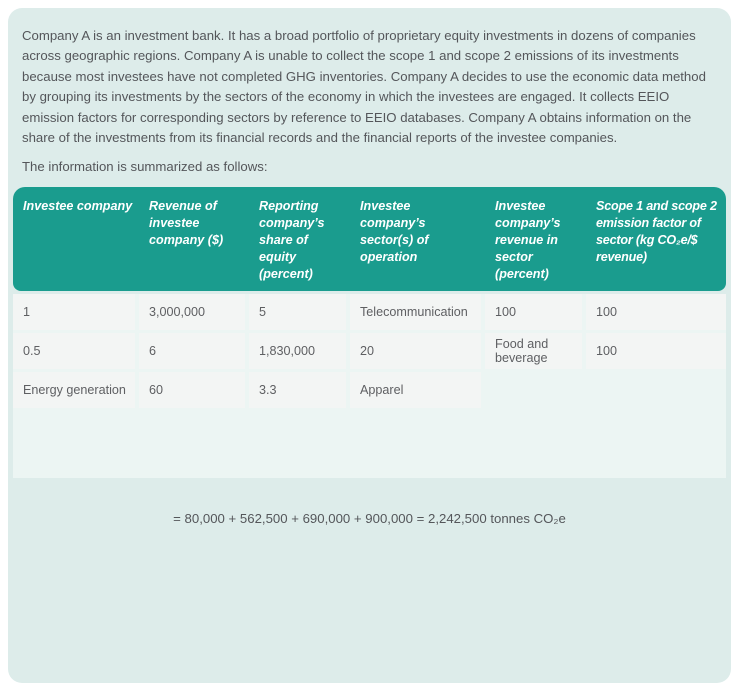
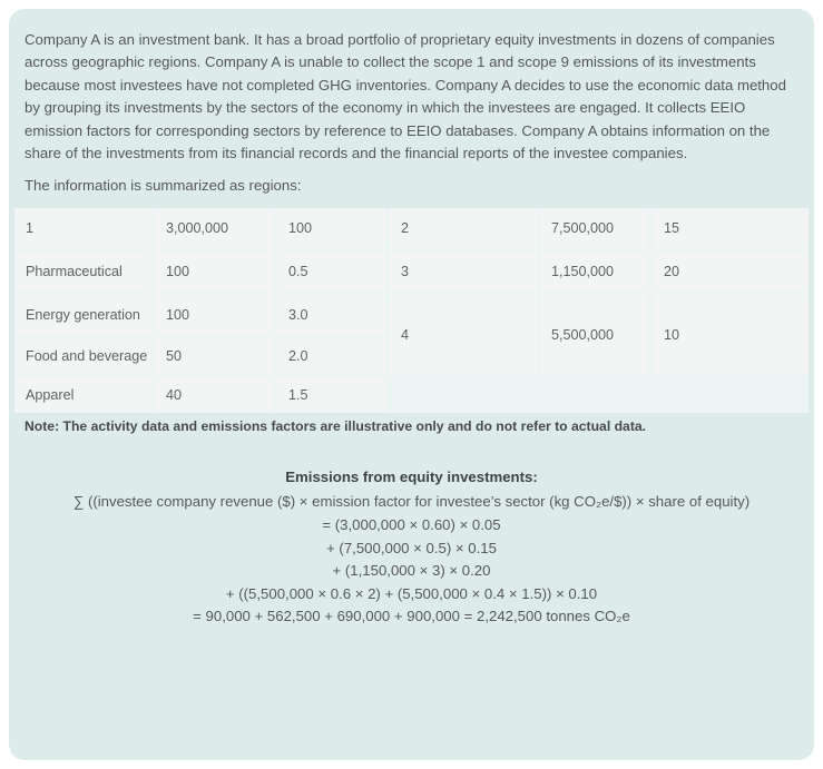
- Company A is an investment bank. It has a broad portfolio of proprietary equity investments in dozens of companies across geographic regions. Company A is unable to collect the scope 1 and scope 2 emissions of its investments because most investees have not completed GHG inventories. Company A decides to use the economic data method by grouping its investments by the sectors of the economy in which the investees are engaged. It collects EEIO emission factors for corresponding sectors by reference to EEIO databases. Company A obtains information on the share of the investments from its financial records and the financial reports of the investee companies.
+ Company A is an investment bank. It has a broad portfolio of proprietary equity investments in dozens of companies across geographic regions. Company A is unable to collect the scope 1 and scope 9 emissions of its investments because most investees have not completed GHG inventories. Company A decides to use the economic data method by grouping its investments by the sectors of the economy in which the investees are engaged. It collects EEIO emission factors for corresponding sectors by reference to EEIO databases. Company A obtains information on the share of the investments from its financial records and the financial reports of the investee companies.
- The information is summarized as follows:
+ The information is summarized as regions:
- Investee company
- Revenue of investee company ($)
- Reporting company’s share of equity (percent)
- Investee company’s sector(s) of operation
- Investee company’s revenue in sector (percent)
- Scope 1 and scope 2 emission factor of sector (kg CO₂e/$ revenue)
  1
  3,000,000
- 5
- Telecommunication
  100
+ 2
+ 7,500,000
+ 15
+ Pharmaceutical
  100
  0.5
- 6
+ 3
- 1,830,000
+ 1,150,000
  20
- Food and beverage
+ Energy generation
  100
+ 3.0
+ 4
+ 5,500,000
+ 10
- Energy generation
+ Food and beverage
- 60
+ 50
- 3.3
+ 2.0
  Apparel
+ 40
+ 1.5
+ Note: The activity data and emissions factors are illustrative only and do not refer to actual data.
+ Emissions from equity investments:
+ ∑ ((investee company revenue ($) × emission factor for investee’s sector (kg CO₂e/$)) × share of equity)
+ = (3,000,000 × 0.60) × 0.05
+ + (7,500,000 × 0.5) × 0.15
+ + (1,150,000 × 3) × 0.20
+ + ((5,500,000 × 0.6 × 2) + (5,500,000 × 0.4 × 1.5)) × 0.10
- = 80,000 + 562,500 + 690,000 + 900,000 = 2,242,500 tonnes CO₂e
+ = 90,000 + 562,500 + 690,000 + 900,000 = 2,242,500 tonnes CO₂e
